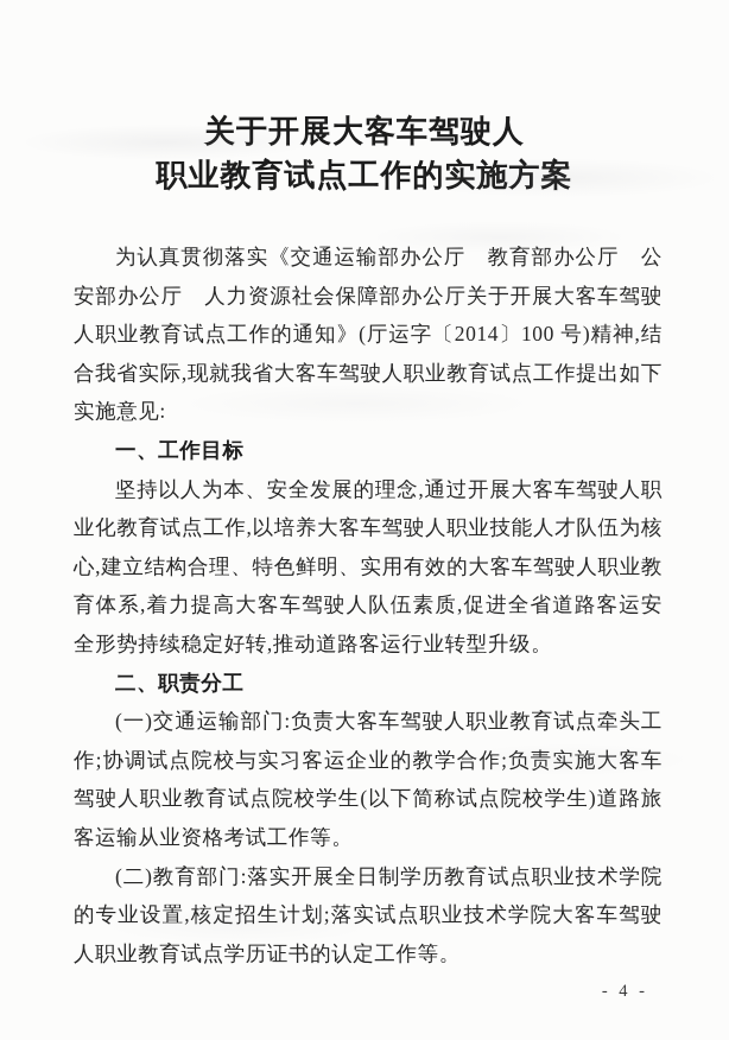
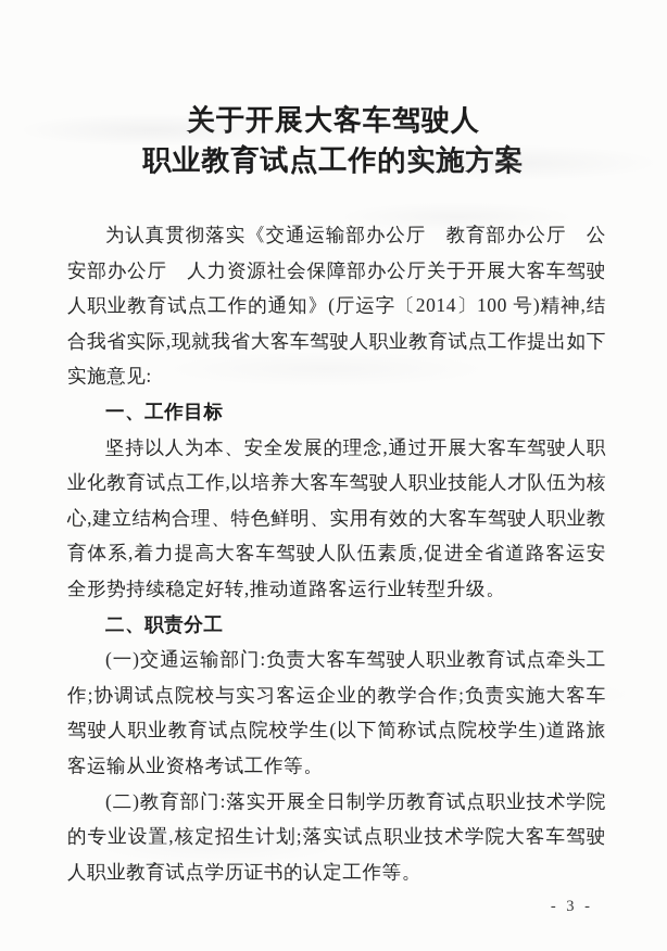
- - 4 -
+ - 3 -
